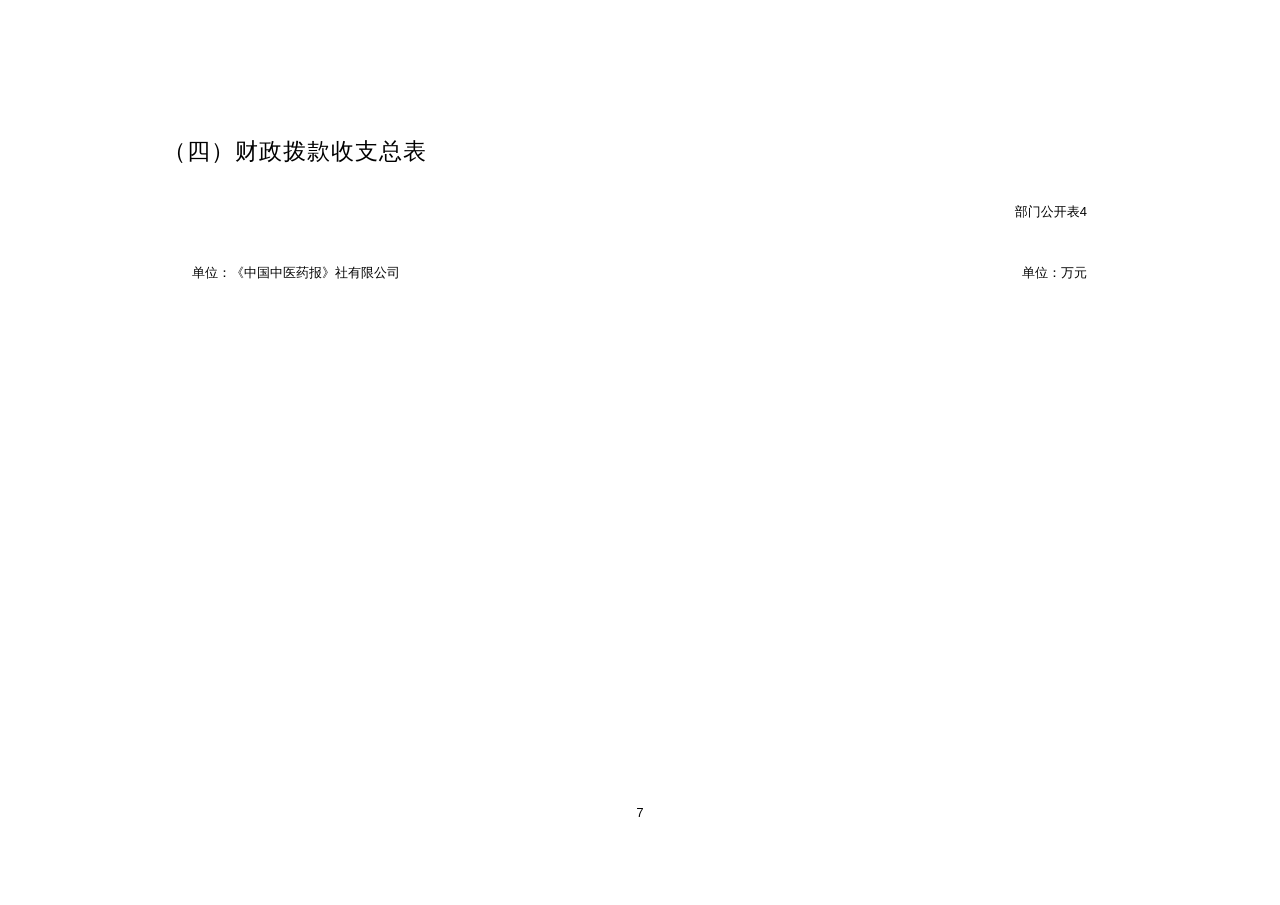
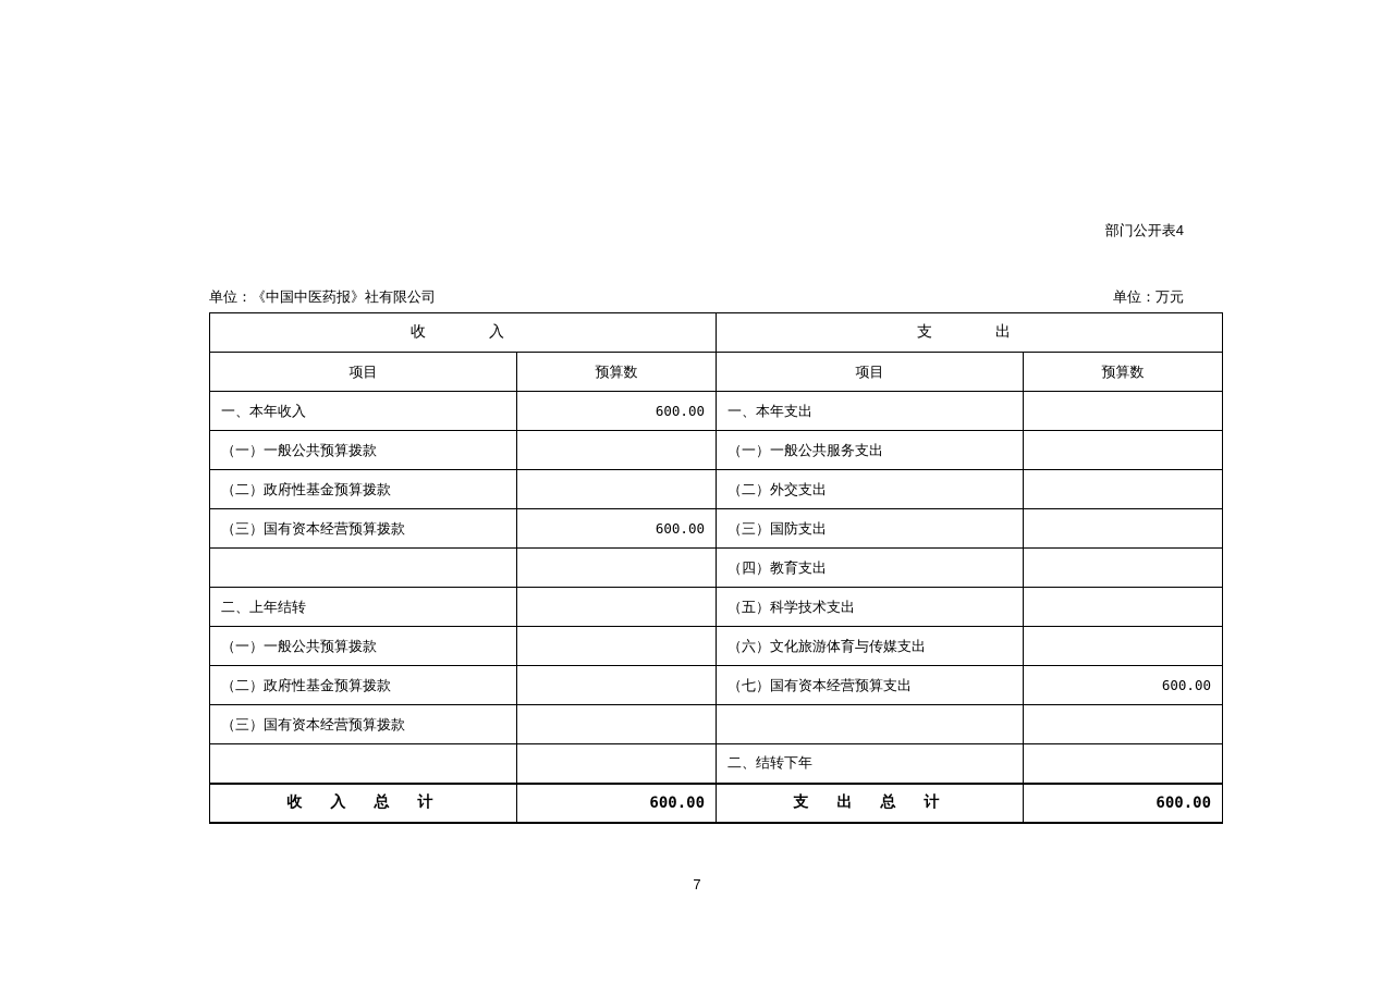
- （四）财政拨款收支总表
  部门公开表4
  单位：《中国中医药报》社有限公司
  单位：万元
+ 收 入	支 出
+ 项目	预算数	项目	预算数
+ 一、本年收入	600.00	一、本年支出
+ （一）一般公共预算拨款		（一）一般公共服务支出
+ （二）政府性基金预算拨款		（二）外交支出
+ （三）国有资本经营预算拨款	600.00	（三）国防支出
+ 		（四）教育支出
+ 二、上年结转		（五）科学技术支出
+ （一）一般公共预算拨款		（六）文化旅游体育与传媒支出
+ （二）政府性基金预算拨款		（七）国有资本经营预算支出	600.00
+ （三）国有资本经营预算拨款
+ 		二、结转下年
+ 收 入 总 计	600.00	支 出 总 计	600.00
  7
